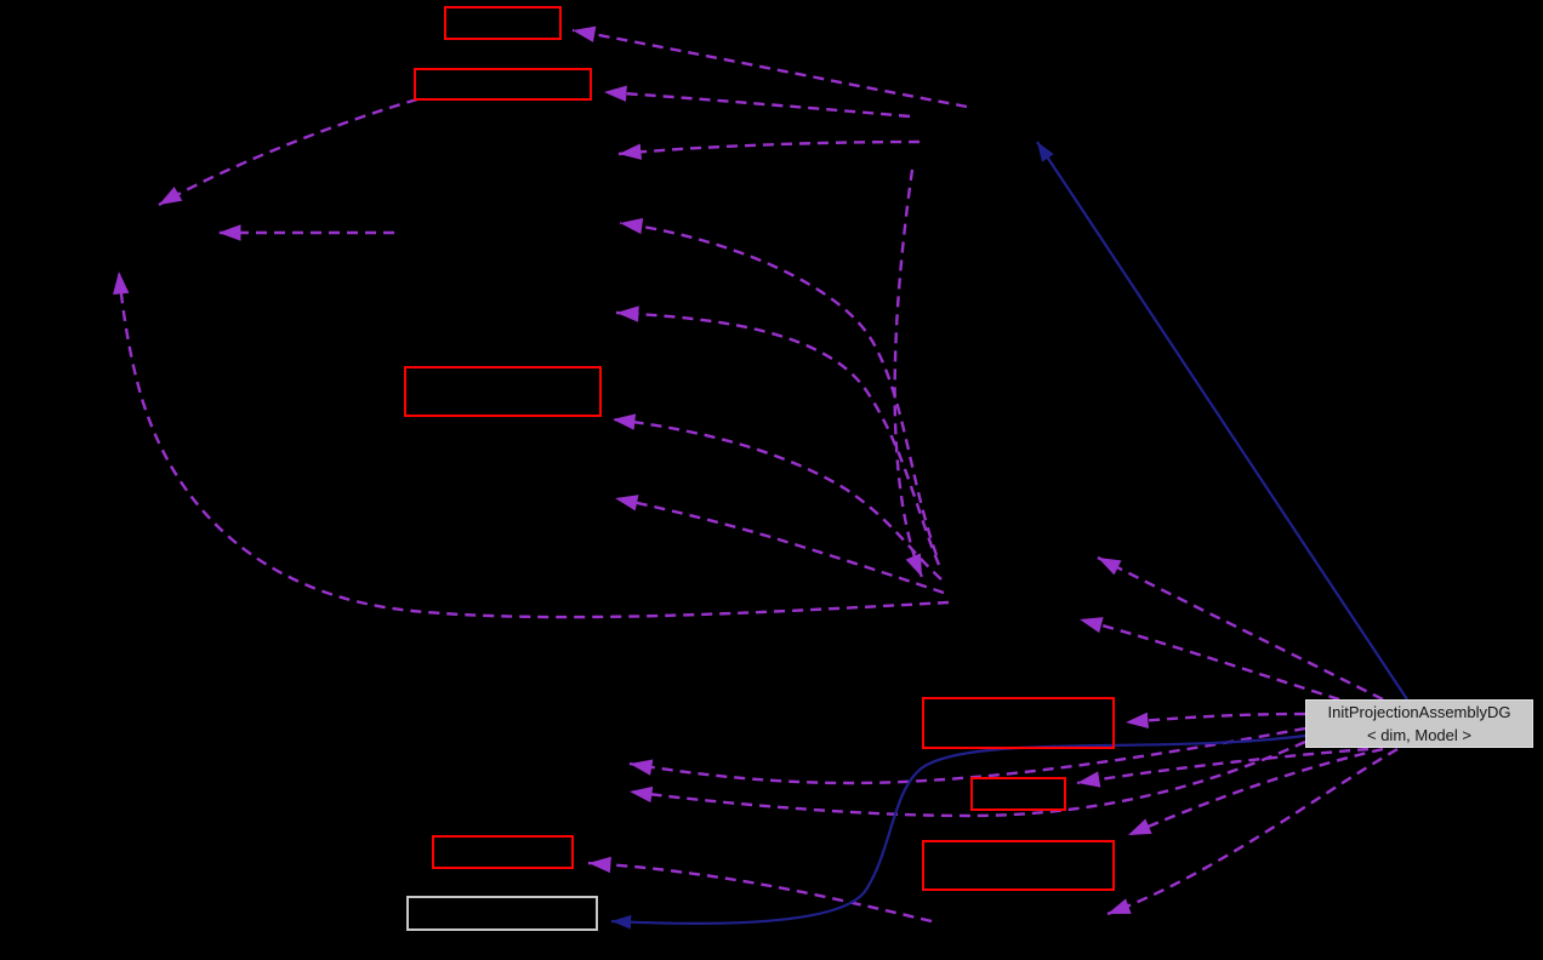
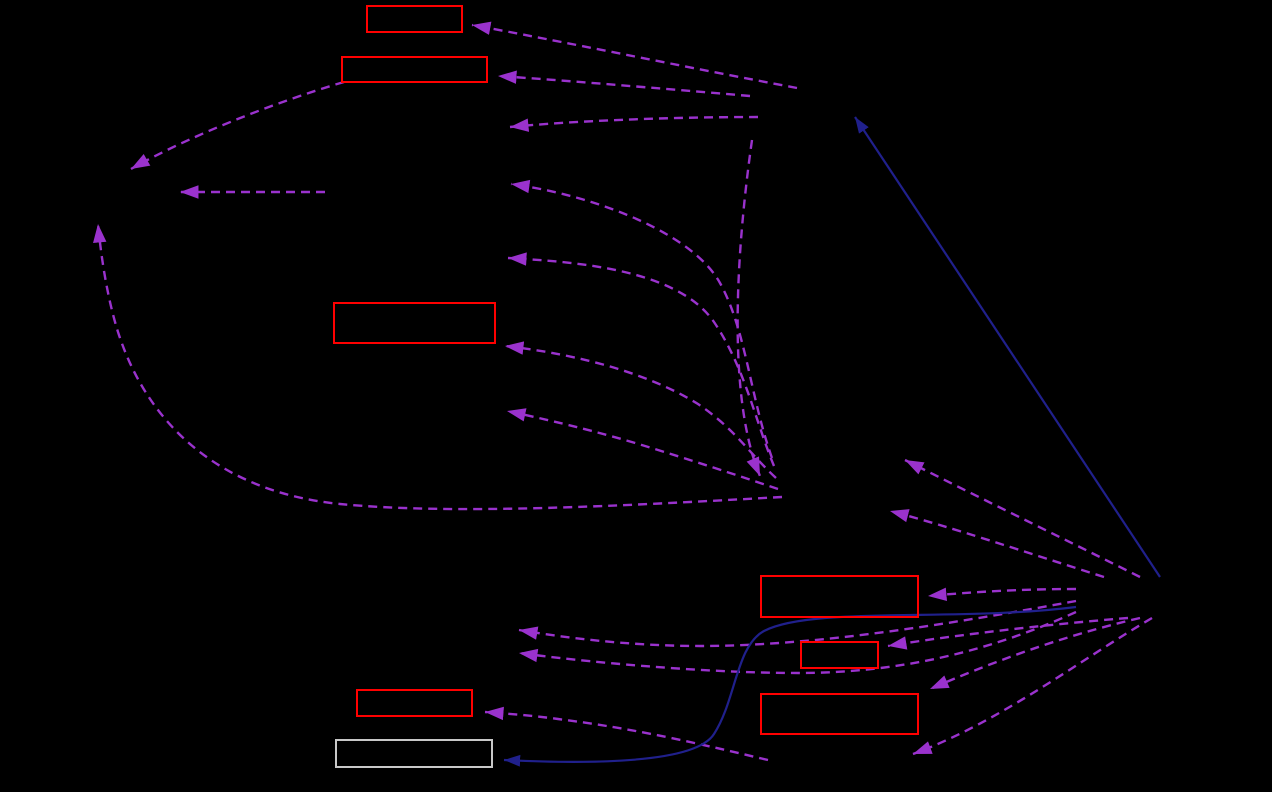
- InitProjectionAssemblyDG
- < dim, Model >
